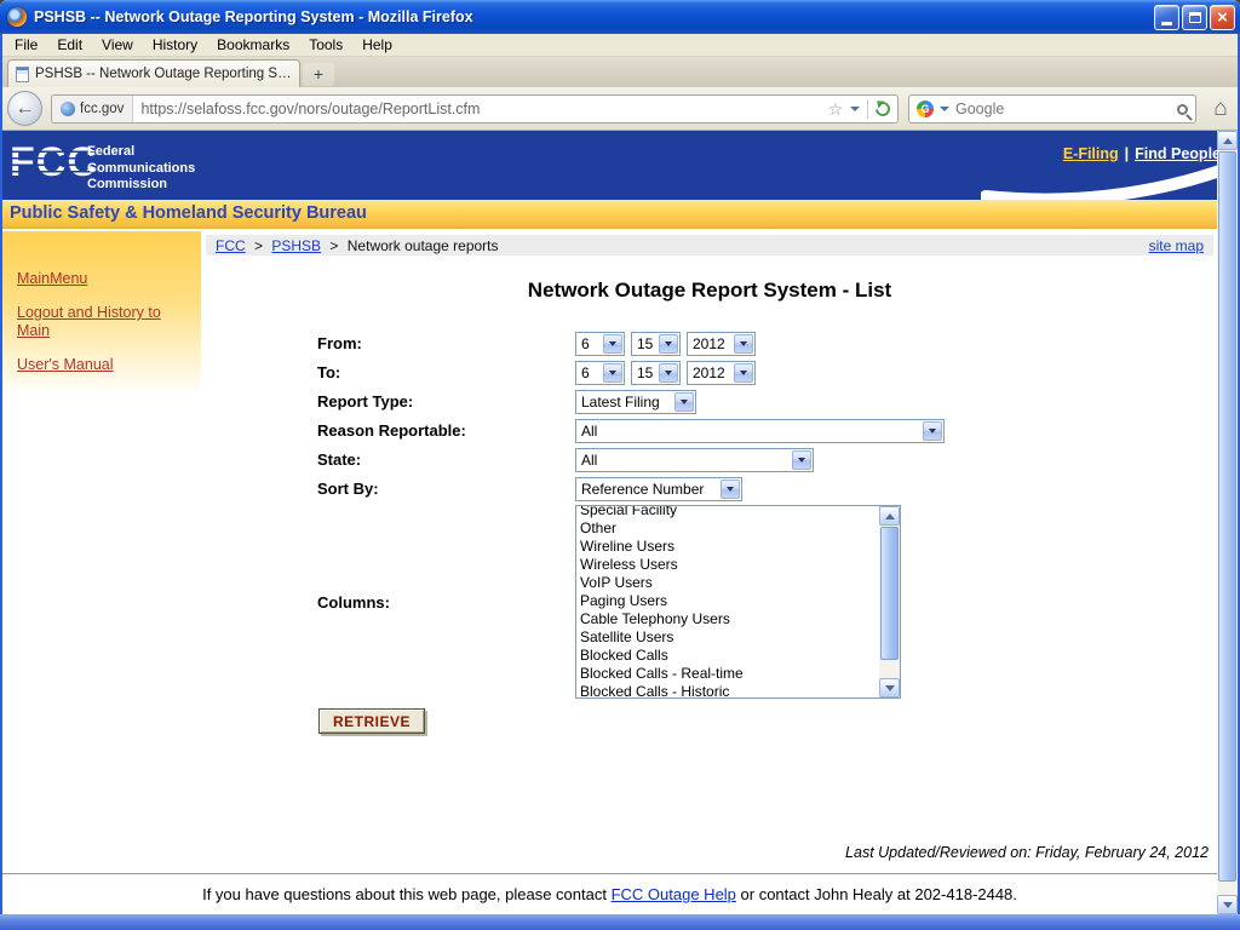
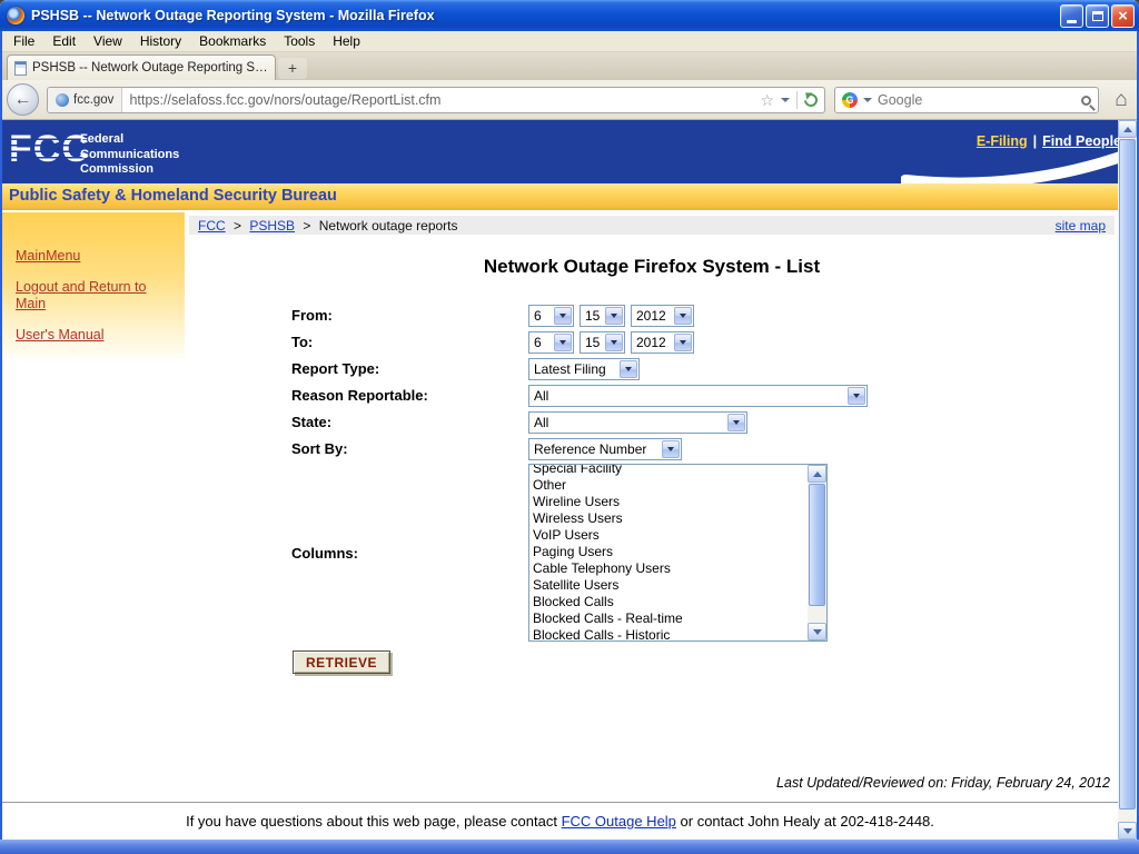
  PSHSB -- Network Outage Reporting System - Mozilla Firefox
  ×
  File
  Edit
  View
  History
  Bookmarks
  Tools
  Help
  PSHSB -- Network Outage Reporting Sys
  +
  ←
  fcc.gov
  https://selafoss.fcc.gov/nors/outage/ReportList.cfm
  ☆
  G
  Google
  ⌂
  FCC
  Federal
  Communications
  Commission
  E-Filing | Find Peopl
  Public Safety & Homeland Security Bureau
  MainMenu
- Logout and History to Main
+ Logout and Return to Main
  User's Manual
  FCC > PSHSB > Network outage reports
  site map
- Network Outage Report System - List
+ Network Outage Firefox System - List
  From:
  6
  15
  2012
  To:
  6
  15
  2012
  Report Type:
  Latest Filing
  Reason Reportable:
  All
  State:
  All
  Sort By:
  Reference Number
  Columns:
  Special Facility
  Other
  Wireline Users
  Wireless Users
  VoIP Users
  Paging Users
  Cable Telephony Users
  Satellite Users
  Blocked Calls
  Blocked Calls - Real-time
  Blocked Calls - Historic
  RETRIEVE
  Last Updated/Reviewed on: Friday, February 24, 2012
  If you have questions about this web page, please contact FCC Outage Help or contact John Healy at 202-418-2448.
